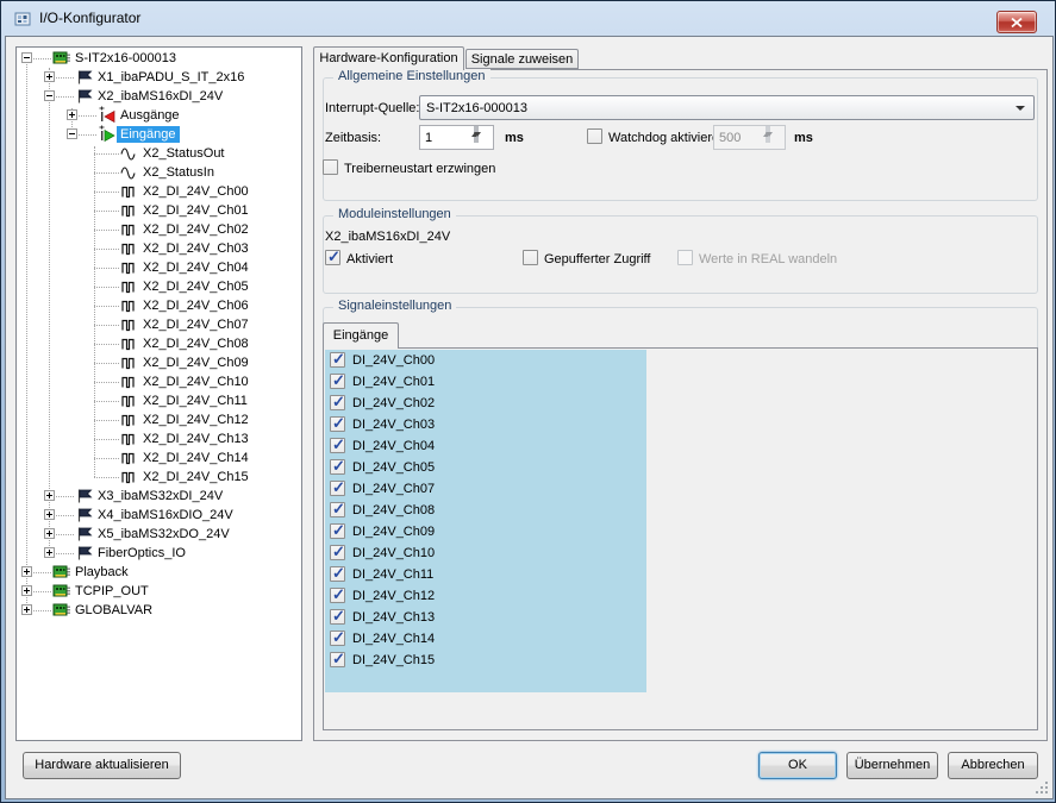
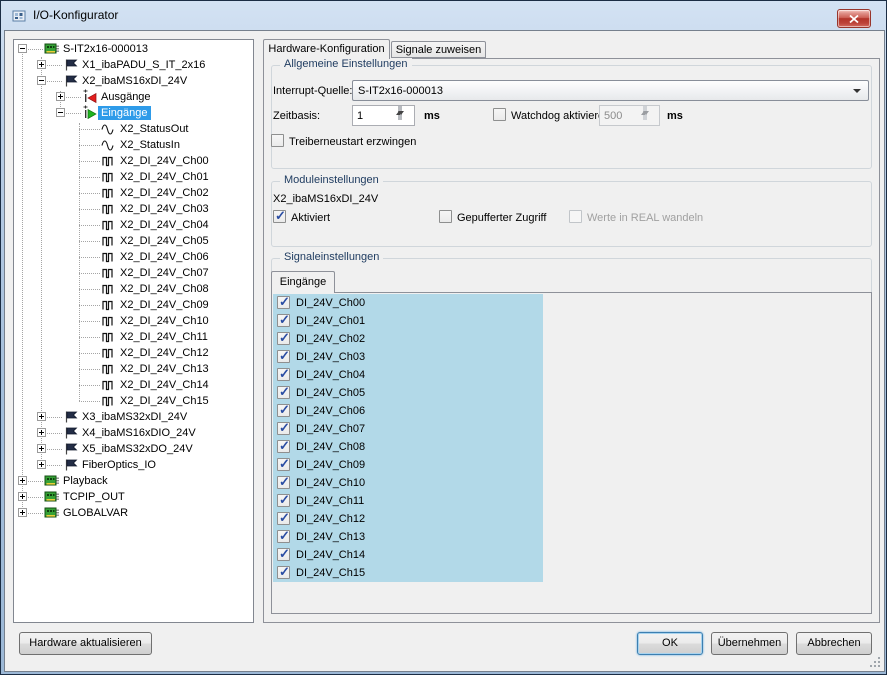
  I/O-Konfigurator
  S-IT2x16-000013
  X1_ibaPADU_S_IT_2x16
  X2_ibaMS16xDI_24V
  Ausgänge
  Eingänge
  X2_StatusOut
  X2_StatusIn
  X2_DI_24V_Ch00
  X2_DI_24V_Ch01
  X2_DI_24V_Ch02
  X2_DI_24V_Ch03
  X2_DI_24V_Ch04
  X2_DI_24V_Ch05
  X2_DI_24V_Ch06
  X2_DI_24V_Ch07
  X2_DI_24V_Ch08
  X2_DI_24V_Ch09
  X2_DI_24V_Ch10
  X2_DI_24V_Ch11
  X2_DI_24V_Ch12
  X2_DI_24V_Ch13
  X2_DI_24V_Ch14
  X2_DI_24V_Ch15
  X3_ibaMS32xDI_24V
  X4_ibaMS16xDIO_24V
  X5_ibaMS32xDO_24V
  FiberOptics_IO
  Playback
  TCPIP_OUT
  GLOBALVAR
  Signale zuweisen
  Hardware-Konfiguration
  Allgemeine Einstellungen
  Interrupt-Quelle:
  S-IT2x16-000013
  Zeitbasis:
  1
  ms
  Watchdog aktivier
  500
  ms
  Treiberneustart erzwingen
  Moduleinstellungen
  X2_ibaMS16xDI_24V
  Aktiviert
  Gepufferter Zugriff
  Werte in REAL wandeln
  Signaleinstellungen
  DI_24V_Ch00
  DI_24V_Ch01
  DI_24V_Ch02
  DI_24V_Ch03
  DI_24V_Ch04
  DI_24V_Ch05
+ DI_24V_Ch06
  DI_24V_Ch07
  DI_24V_Ch08
  DI_24V_Ch09
  DI_24V_Ch10
  DI_24V_Ch11
  DI_24V_Ch12
  DI_24V_Ch13
  DI_24V_Ch14
  DI_24V_Ch15
  Eingänge
  Hardware aktualisieren
  OK
  Übernehmen
  Abbrechen
